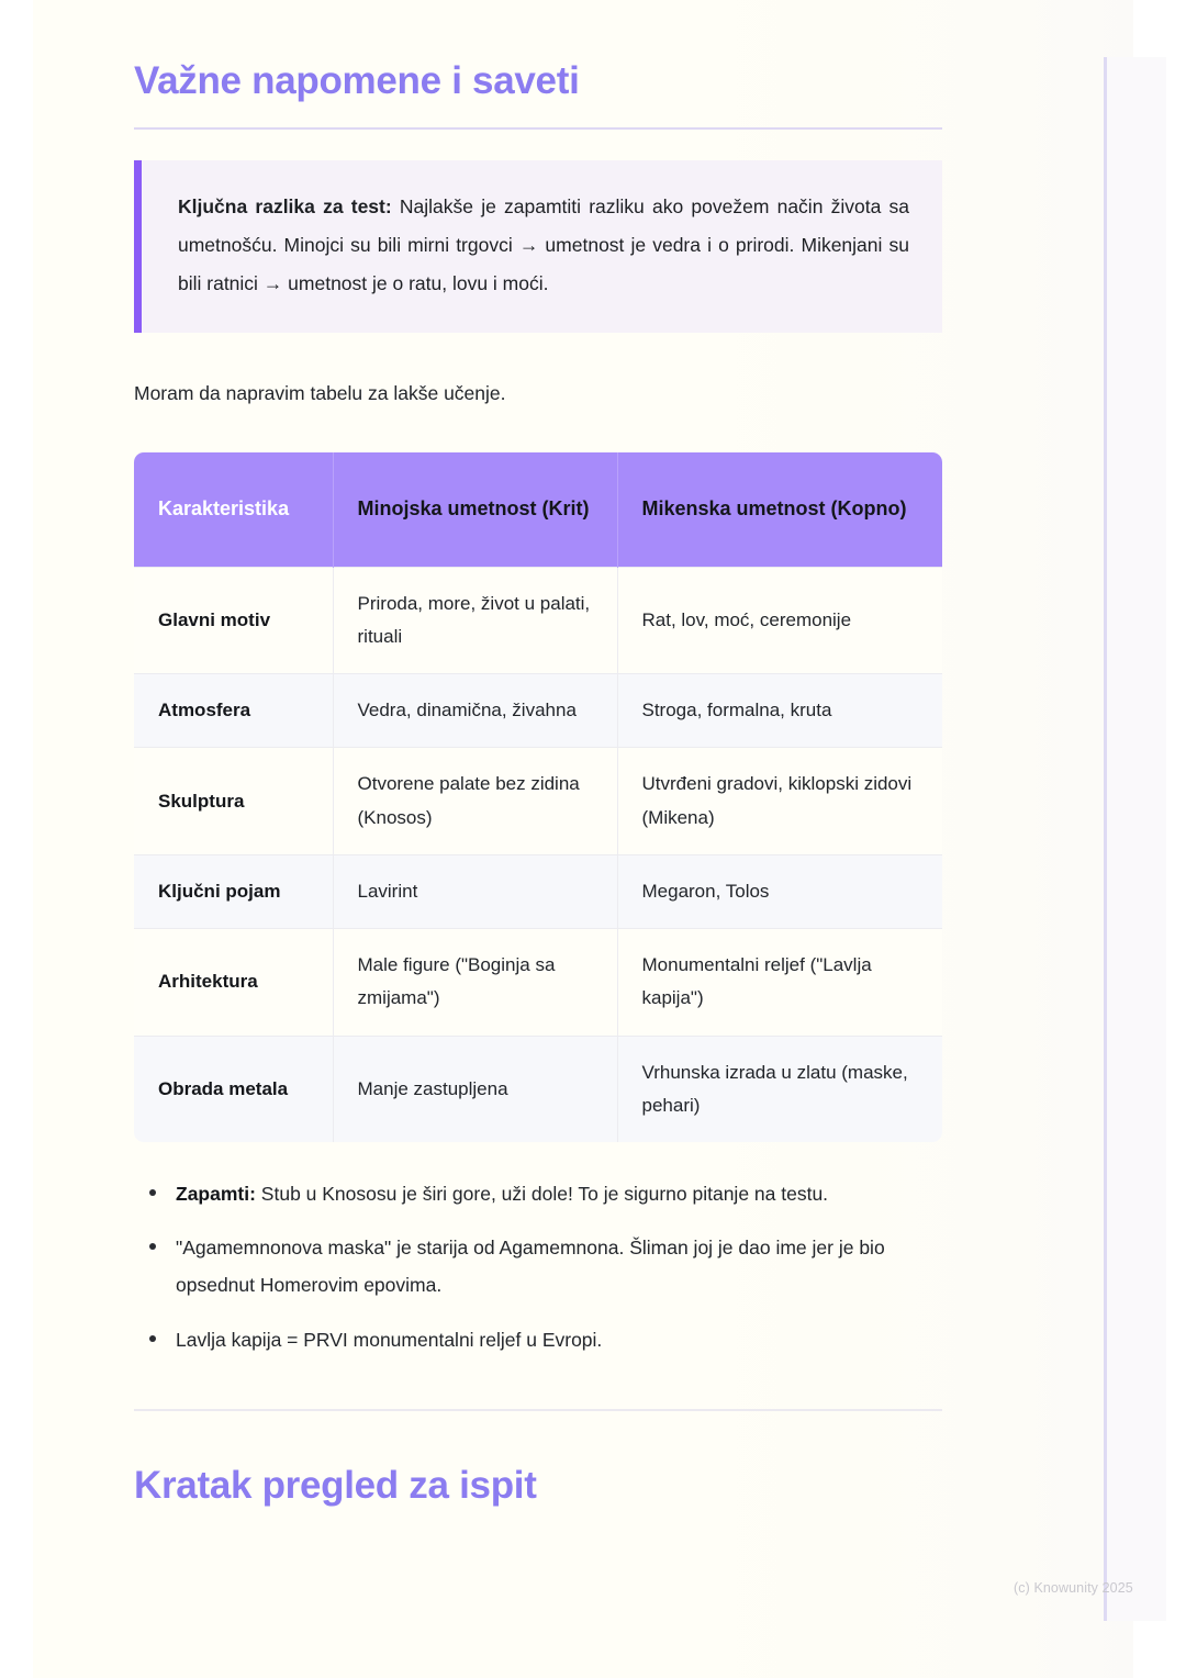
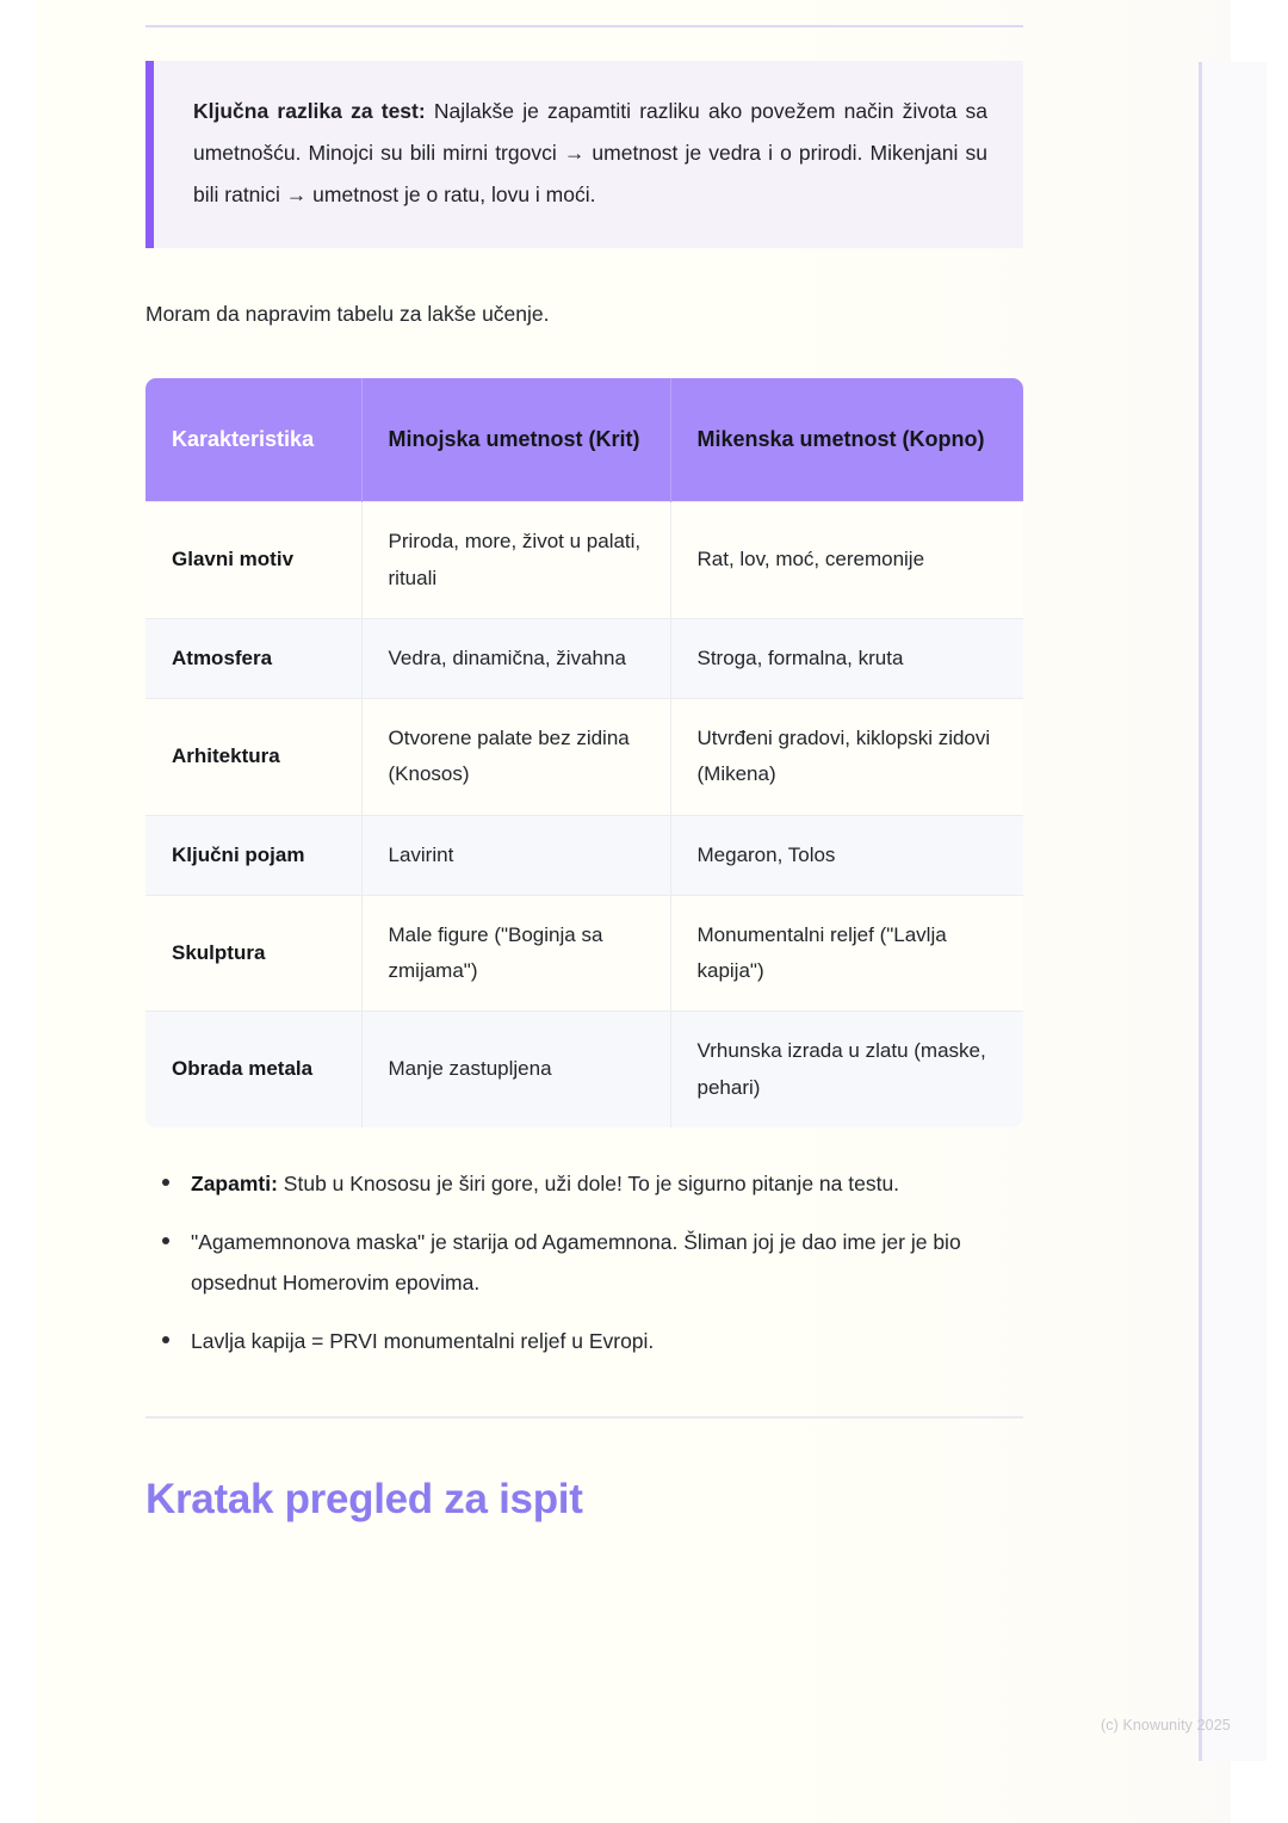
- Važne napomene i saveti
  Ključna razlika za test: Najlakše je zapamtiti razliku ako povežem način života sa umetnošću. Minojci su bili mirni trgovci → umetnost je vedra i o prirodi. Mikenjani su bili ratnici → umetnost je o ratu, lovu i moći.
  Moram da napravim tabelu za lakše učenje.
  Karakteristika	Minojska umetnost (Krit)	Mikenska umetnost (Kopno)
  Glavni motiv	Priroda, more, život u palati, rituali	Rat, lov, moć, ceremonije
  Atmosfera	Vedra, dinamična, živahna	Stroga, formalna, kruta
- Skulptura	Otvorene palate bez zidina (Knosos)	Utvrđeni gradovi, kiklopski zidovi (Mikena)
+ Arhitektura	Otvorene palate bez zidina (Knosos)	Utvrđeni gradovi, kiklopski zidovi (Mikena)
  Ključni pojam	Lavirint	Megaron, Tolos
- Arhitektura	Male figure ("Boginja sa zmijama")	Monumentalni reljef ("Lavlja kapija")
+ Skulptura	Male figure ("Boginja sa zmijama")	Monumentalni reljef ("Lavlja kapija")
  Obrada metala	Manje zastupljena	Vrhunska izrada u zlatu (maske, pehari)
  Zapamti: Stub u Knososu je širi gore, uži dole! To je sigurno pitanje na testu.
  "Agamemnonova maska" je starija od Agamemnona. Šliman joj je dao ime jer je bio opsednut Homerovim epovima.
  Lavlja kapija = PRVI monumentalni reljef u Evropi.
  Kratak pregled za ispit
  (c) Knowunity 2025
